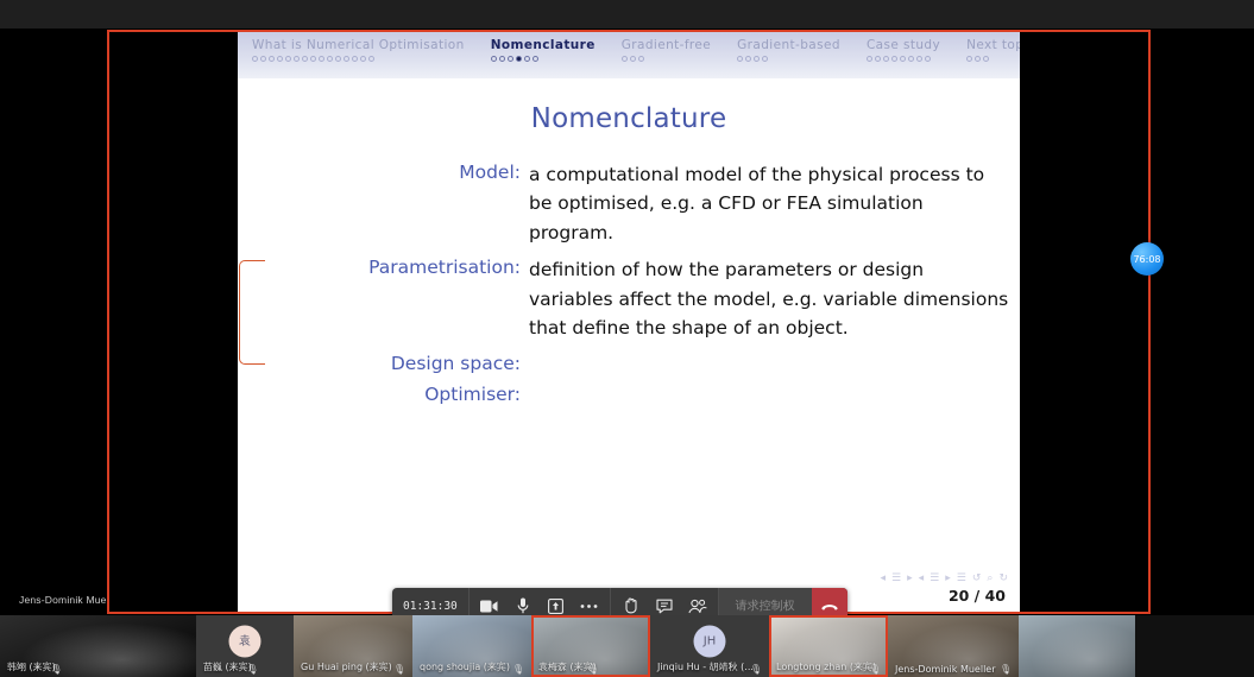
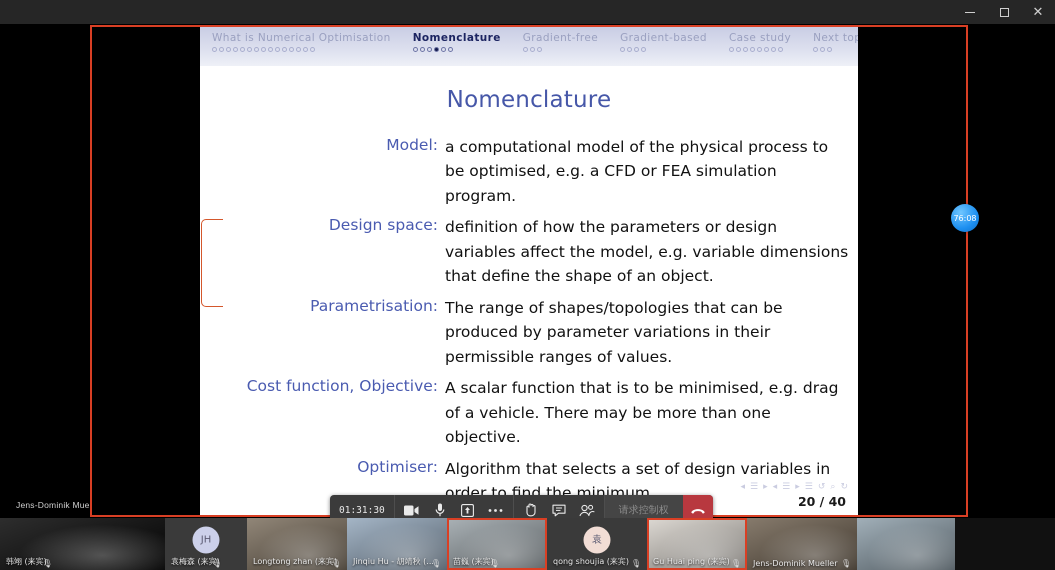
+ ✕
  Jens-Dominik Mue
  What is Numerical Optimisation
  Nomenclature
  Gradient-free
  Gradient-based
  Case study
  Next top
  Nomenclature
  Model:
  a computational model of the physical process to be optimised, e.g. a CFD or FEA simulation program.
- Parametrisation:
+ Design space:
  definition of how the parameters or design variables affect the model, e.g. variable dimensions that define the shape of an object.
- Design space:
+ Parametrisation:
+ The range of shapes/topologies that can be produced by parameter variations in their permissible ranges of values.
+ Cost function, Objective:
+ A scalar function that is to be minimised, e.g. drag of a vehicle. There may be more than one objective.
  Optimiser:
+ Algorithm that selects a set of design variables in order to find the minimum
  ◂
  ☰
  ▸
  ◂
  ☰
  ▸
  ☰
  ↺
  ⌕
  ↻
  20 / 40
  76:08
  01:31:30
  请求控制权
  韩翊 (来宾)
  🎙
- 袁
+ JH
- 苗巍 (来宾)
+ 袁梅森 (来宾)
  🎙
- Gu Huai ping (来宾)
+ Longtong zhan (来宾)
  🎙
- qong shoujia (来宾)
+ Jinqiu Hu - 胡靖秋 (...
  🎙
- 袁梅森 (来宾)
+ 苗巍 (来宾)
  🎙
- JH
+ 袁
- Jinqiu Hu - 胡靖秋 (...
+ qong shoujia (来宾)
  🎙
- Longtong zhan (来宾)
+ Gu Huai ping (来宾)
  🎙
  Jens-Dominik Mueller
  🎙
